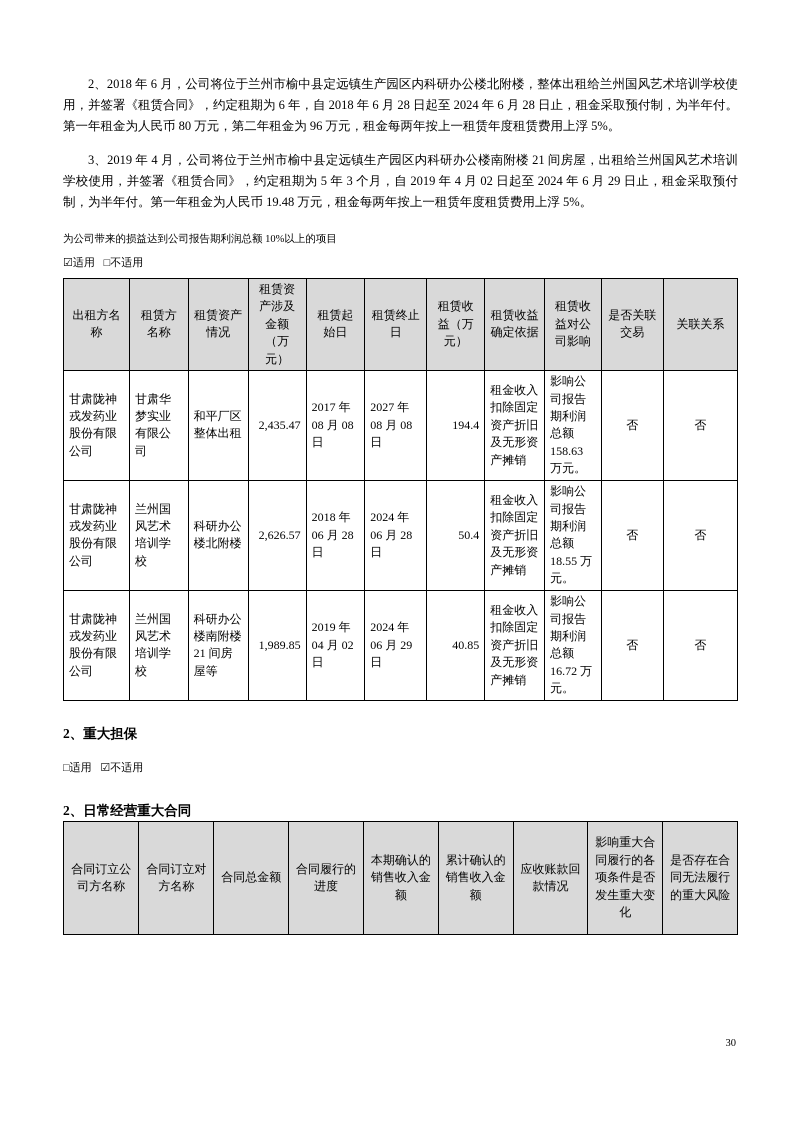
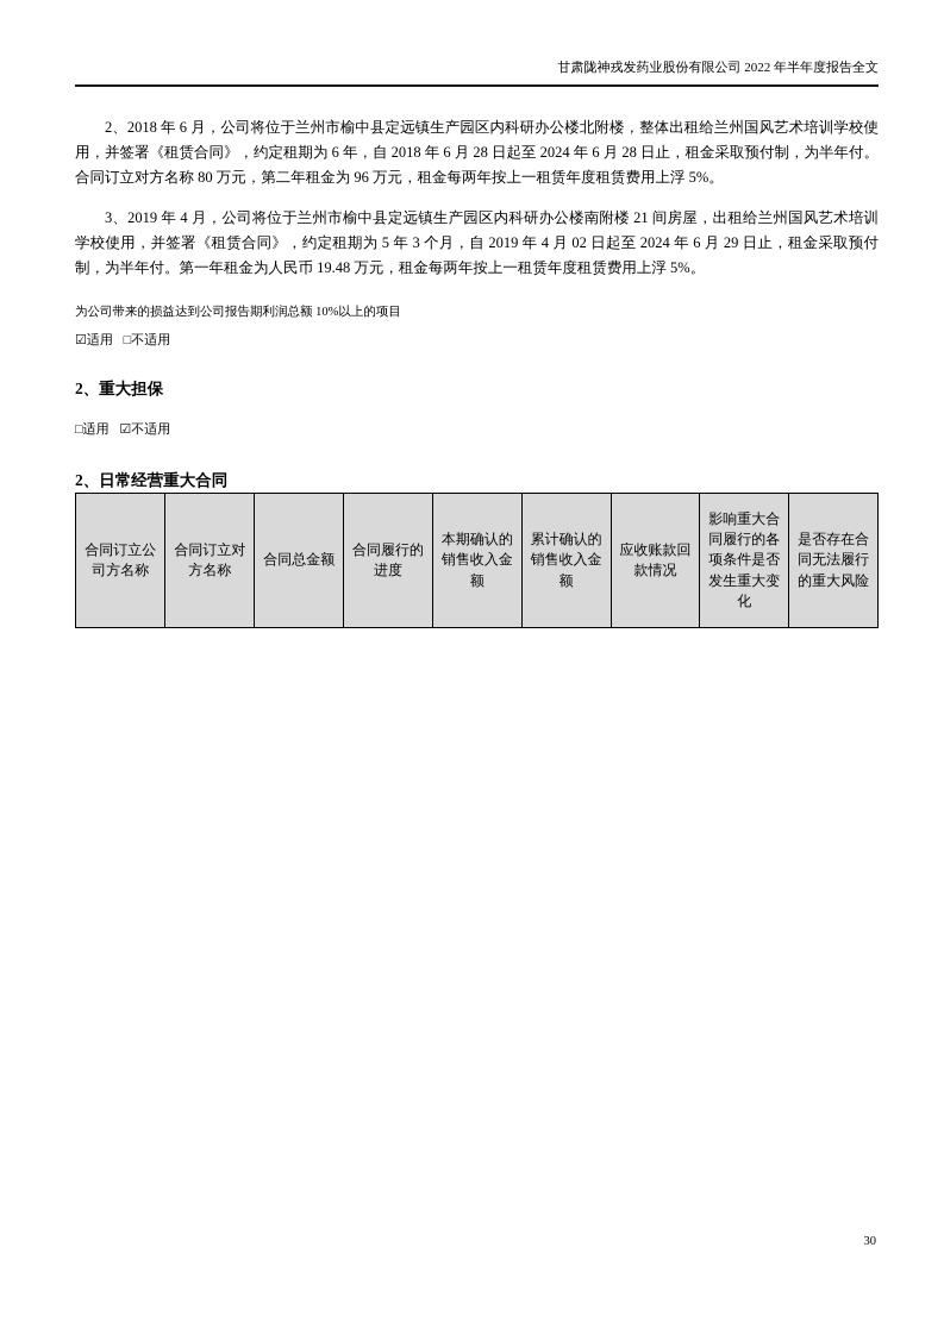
+ 甘肃陇神戎发药业股份有限公司 2022 年半年度报告全文
- 2、2018 年 6 月，公司将位于兰州市榆中县定远镇生产园区内科研办公楼北附楼，整体出租给兰州国风艺术培训学校使用，并签署《租赁合同》，约定租期为 6 年，自 2018 年 6 月 28 日起至 2024 年 6 月 28 日止，租金采取预付制，为半年付。第一年租金为人民币 80 万元，第二年租金为 96 万元，租金每两年按上一租赁年度租赁费用上浮 5%。
+ 2、2018 年 6 月，公司将位于兰州市榆中县定远镇生产园区内科研办公楼北附楼，整体出租给兰州国风艺术培训学校使用，并签署《租赁合同》，约定租期为 6 年，自 2018 年 6 月 28 日起至 2024 年 6 月 28 日止，租金采取预付制，为半年付。合同订立对方名称 80 万元，第二年租金为 96 万元，租金每两年按上一租赁年度租赁费用上浮 5%。
  3、2019 年 4 月，公司将位于兰州市榆中县定远镇生产园区内科研办公楼南附楼 21 间房屋，出租给兰州国风艺术培训学校使用，并签署《租赁合同》，约定租期为 5 年 3 个月，自 2019 年 4 月 02 日起至 2024 年 6 月 29 日止，租金采取预付制，为半年付。第一年租金为人民币 19.48 万元，租金每两年按上一租赁年度租赁费用上浮 5%。
  为公司带来的损益达到公司报告期利润总额 10%以上的项目
  ☑适用 □不适用
- 出租方名称	租赁方名称	租赁资产情况	租赁资产涉及金额（万元）	租赁起始日	租赁终止日	租赁收益（万元）	租赁收益确定依据	租赁收益对公司影响	是否关联交易	关联关系
- 甘肃陇神戎发药业股份有限公司	甘肃华梦实业有限公司	和平厂区整体出租	2,435.47	2017 年 08 月 08 日	2027 年 08 月 08 日	194.4	租金收入扣除固定资产折旧及无形资产摊销	影响公司报告期利润总额 158.63 万元。	否	否
- 甘肃陇神戎发药业股份有限公司	兰州国风艺术培训学校	科研办公楼北附楼	2,626.57	2018 年 06 月 28 日	2024 年 06 月 28 日	50.4	租金收入扣除固定资产折旧及无形资产摊销	影响公司报告期利润总额 18.55 万元。	否	否
- 甘肃陇神戎发药业股份有限公司	兰州国风艺术培训学校	科研办公楼南附楼 21 间房屋等	1,989.85	2019 年 04 月 02 日	2024 年 06 月 29 日	40.85	租金收入扣除固定资产折旧及无形资产摊销	影响公司报告期利润总额 16.72 万元。	否	否
  2、重大担保
  □适用 ☑不适用
  2、日常经营重大合同
  合同订立公司方名称	合同订立对方名称	合同总金额	合同履行的进度	本期确认的销售收入金额	累计确认的销售收入金额	应收账款回款情况	影响重大合同履行的各项条件是否发生重大变化	是否存在合同无法履行的重大风险
  30
